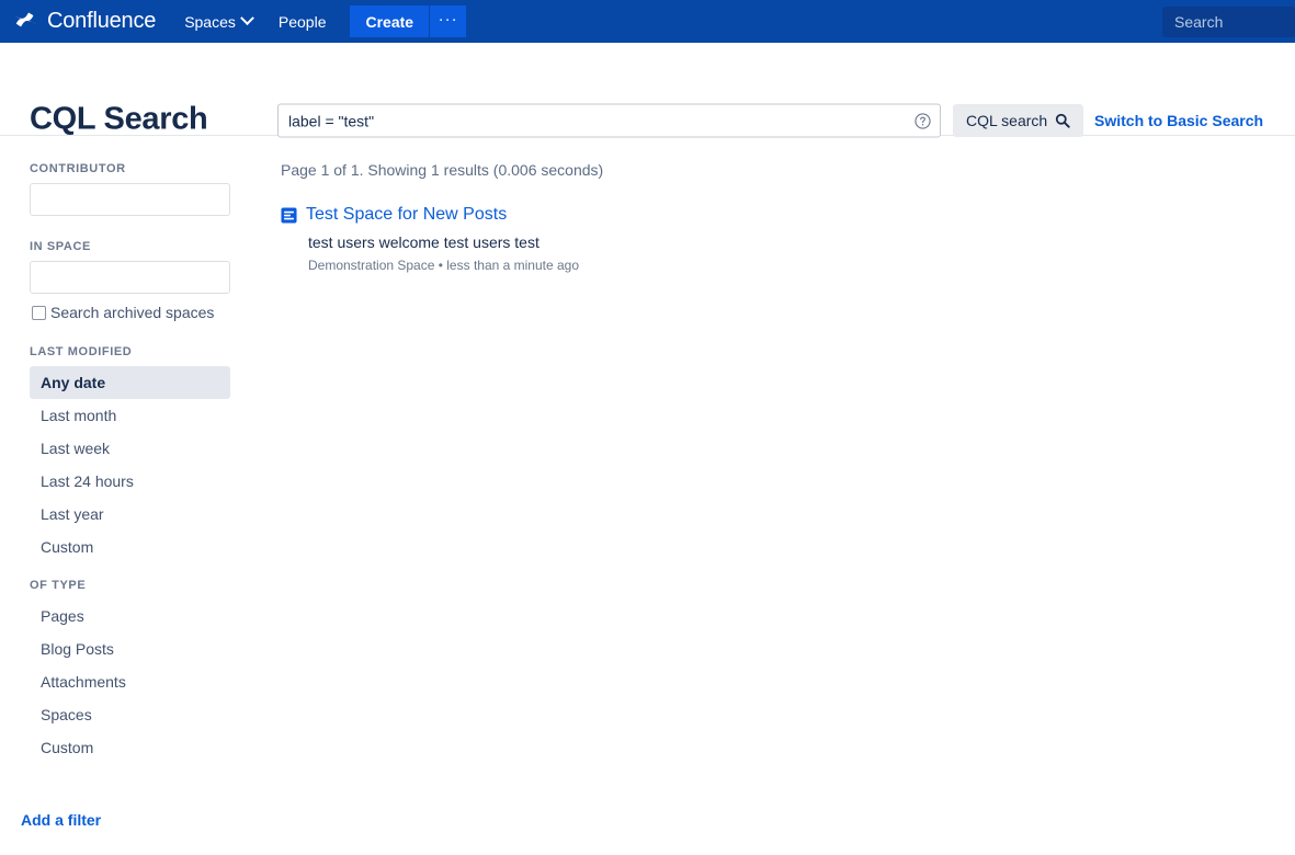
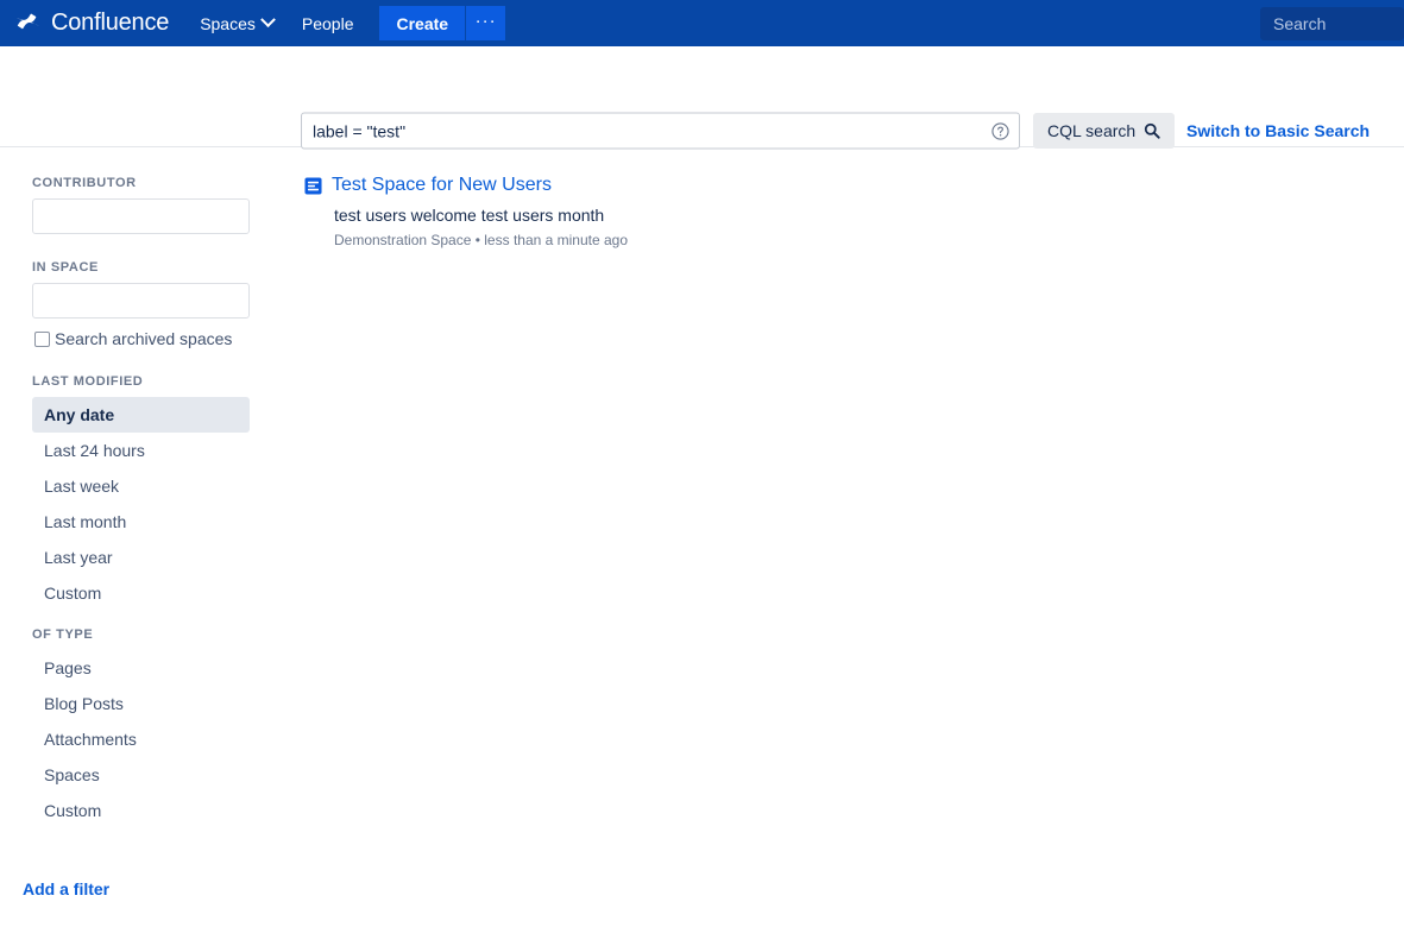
  Confluence
  Spaces
  People
  Create
  ···
  Search
- CQL Search
  label = "test"
  CQL search
  Switch to Basic Search
  CONTRIBUTOR
  IN SPACE
  Search archived spaces
  LAST MODIFIED
  Any date
- Last month
+ Last 24 hours
  Last week
- Last 24 hours
+ Last month
  Last year
  Custom
  OF TYPE
  Pages
  Blog Posts
  Attachments
  Spaces
  Custom
  Add a filter
- Page 1 of 1. Showing 1 results (0.006 seconds)
- Test Space for New Posts
+ Test Space for New Users
- test users welcome test users test
+ test users welcome test users month
  Demonstration Space • less than a minute ago
